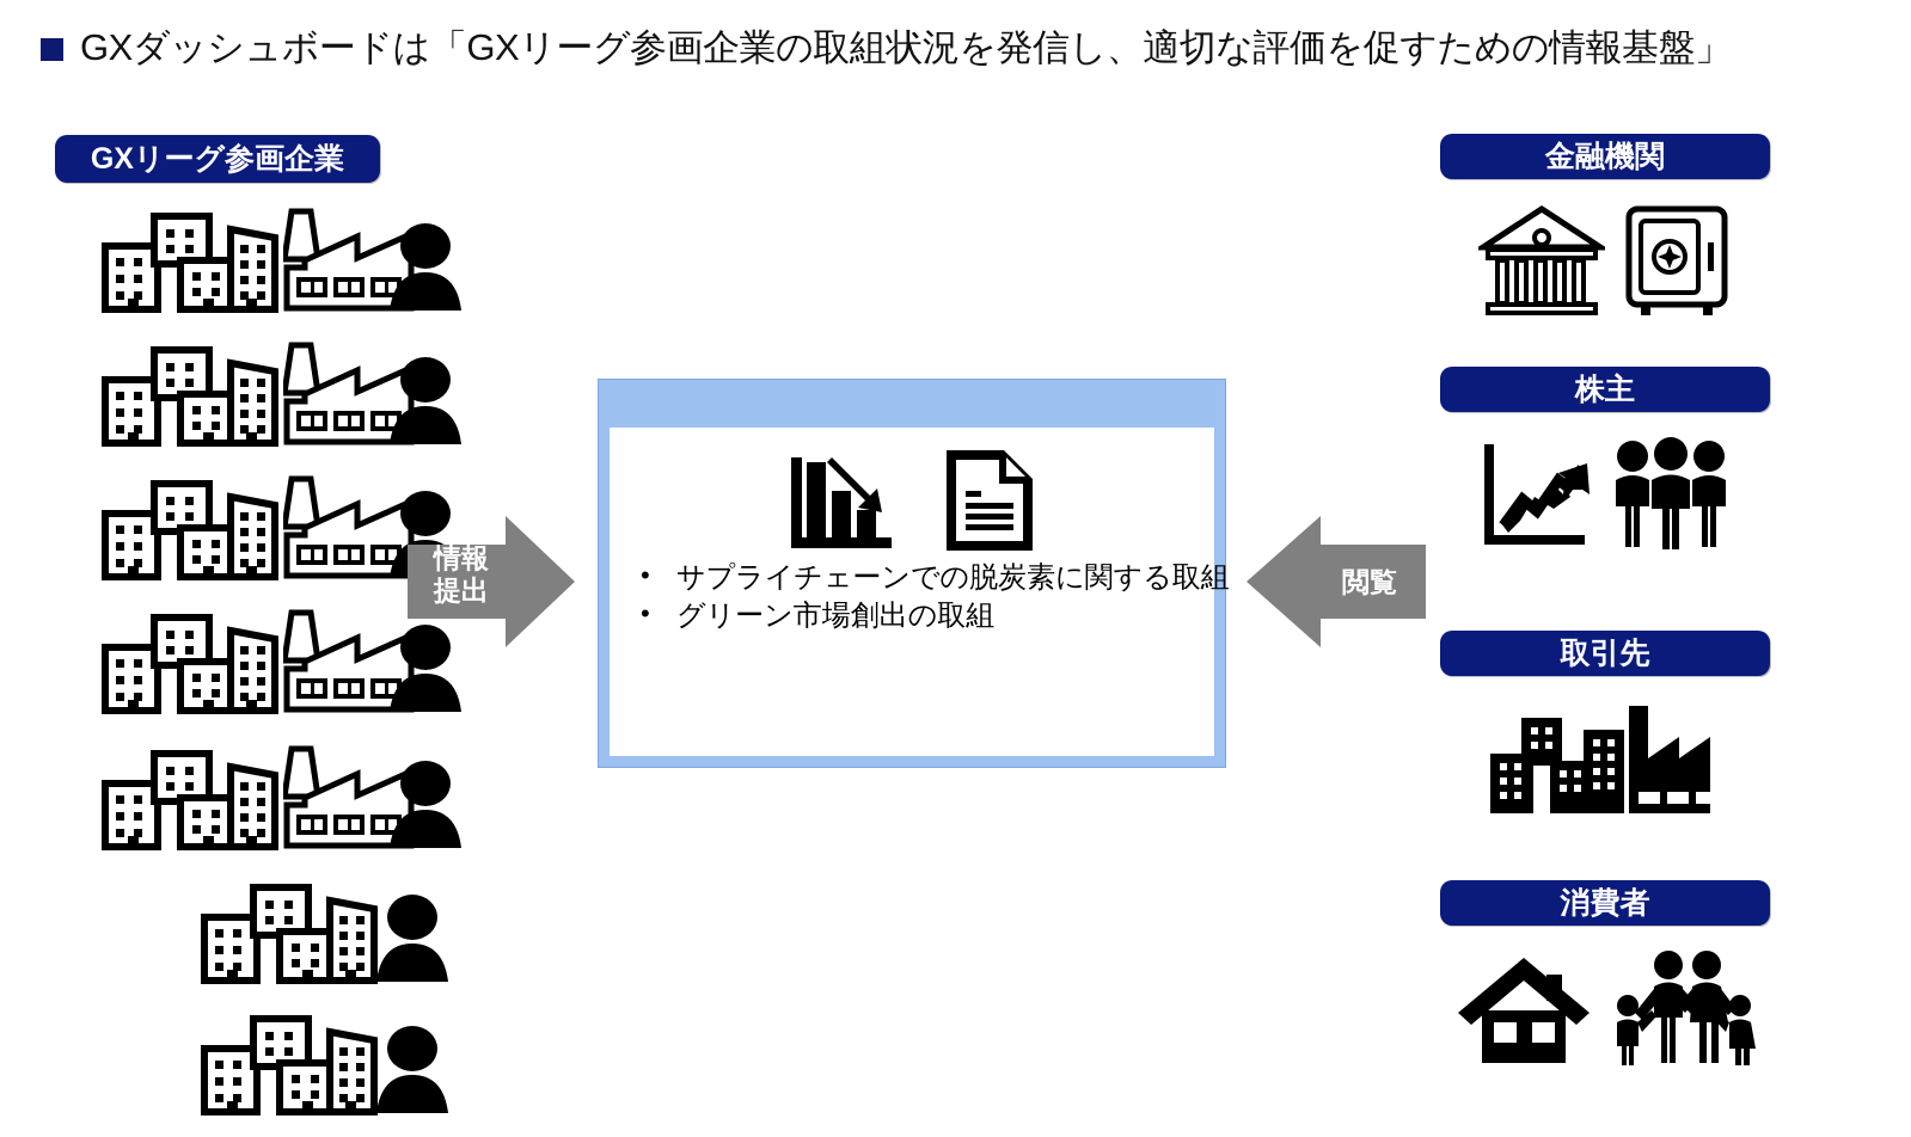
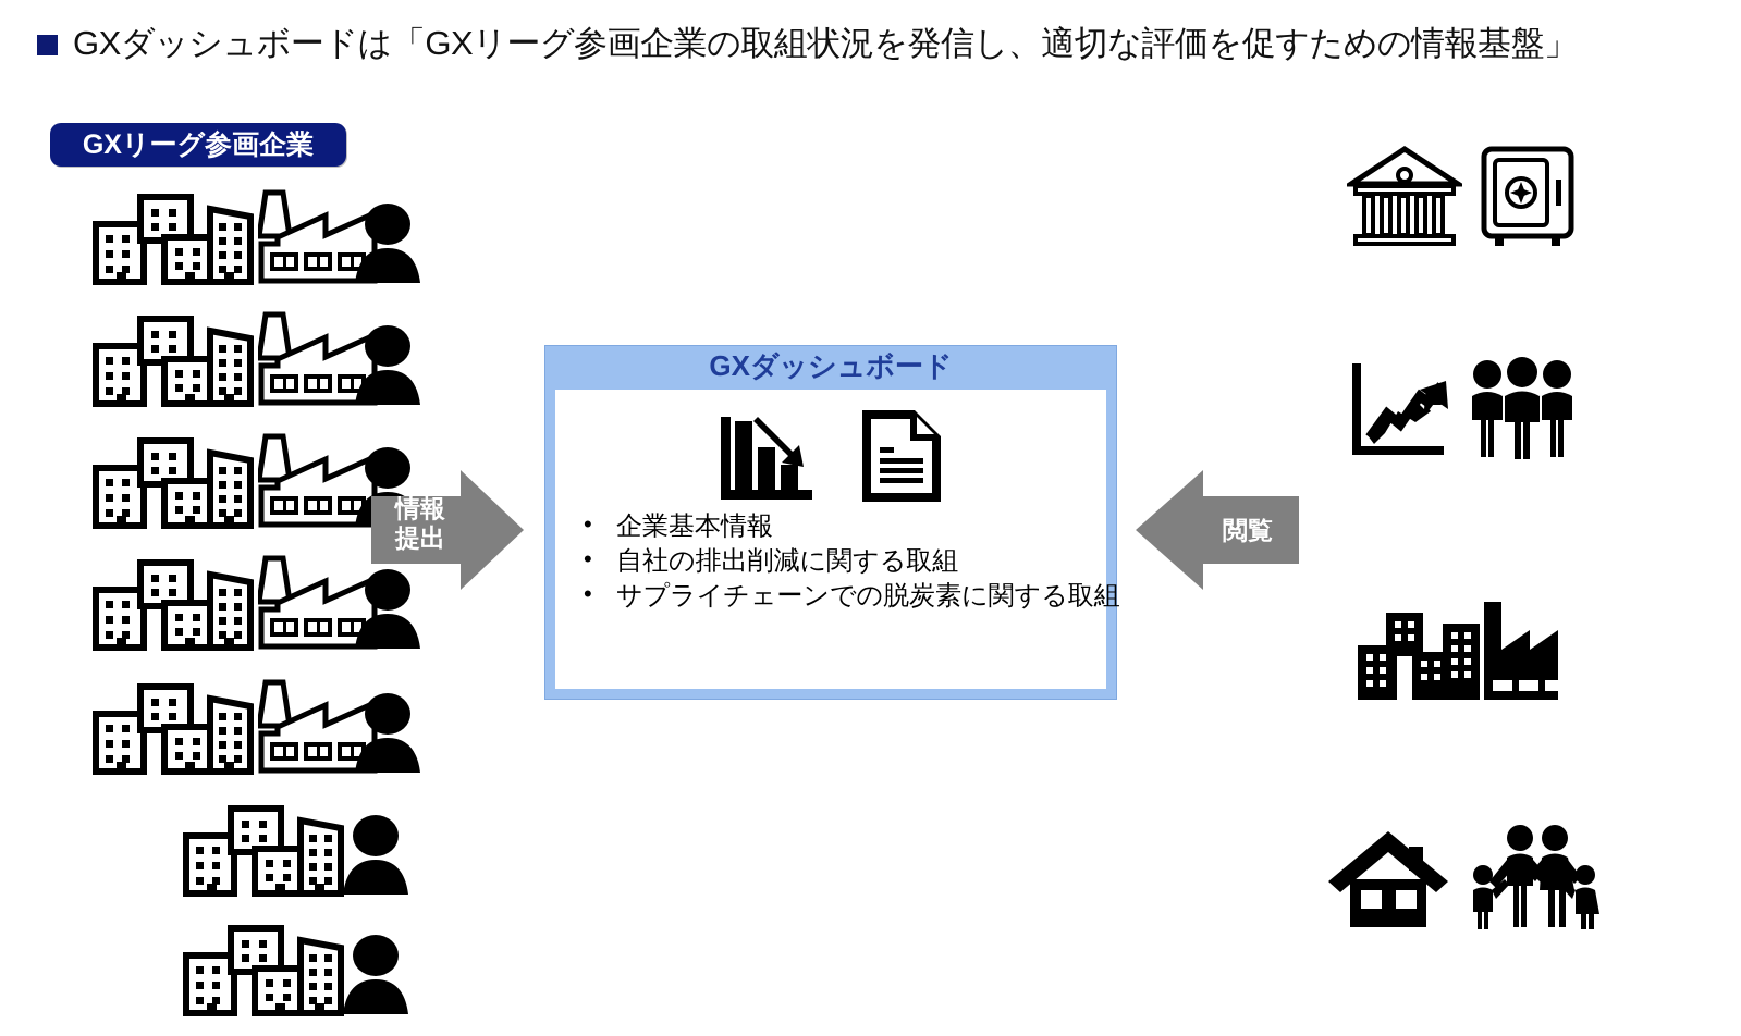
  GXダッシュボードは「GXリーグ参画企業の取組状況を発信し、適切な評価を促すための情報基盤」
  GXリーグ参画企業
  情報
  提出
  閲覧
+ GXダッシュボード
+ 企業基本情報
+ 自社の排出削減に関する取組
  サプライチェーンでの脱炭素に関する取組
- グリーン市場創出の取組
- 金融機関
- 株主
- 取引先
- 消費者
